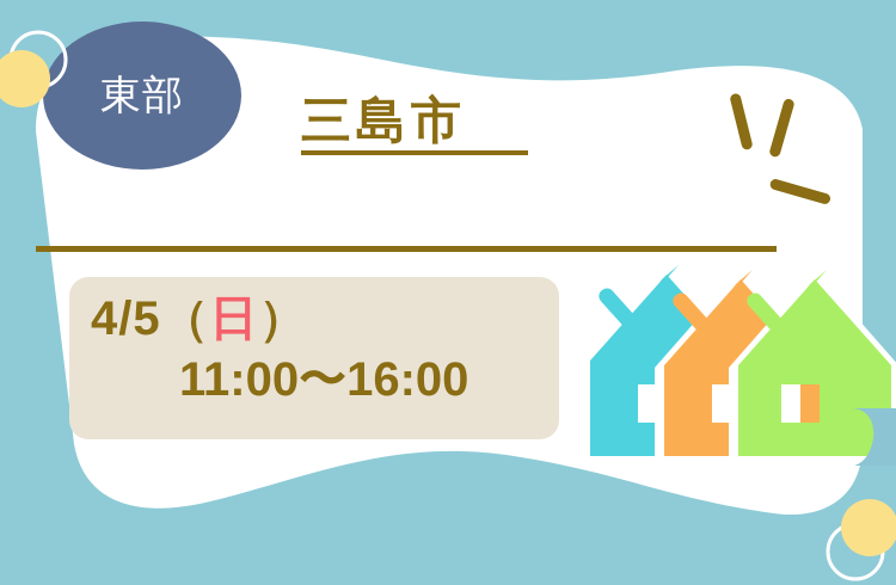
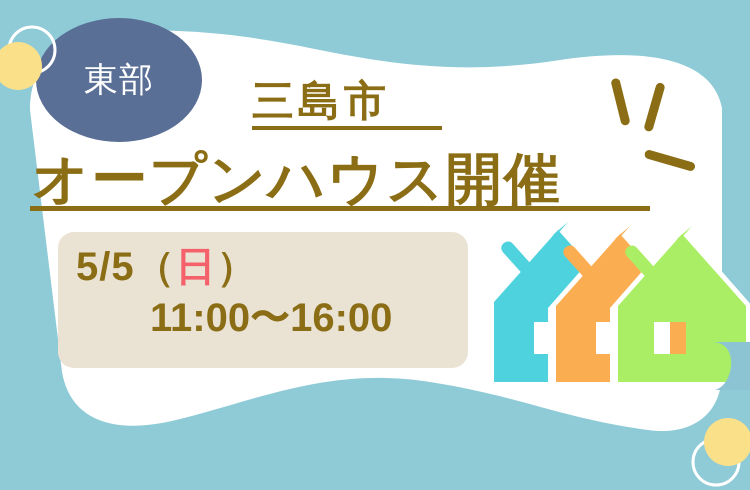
  東部
  三島市
+ オープンハウス開催
- 4/5（日）
+ 5/5（日）
  11:00〜16:00
